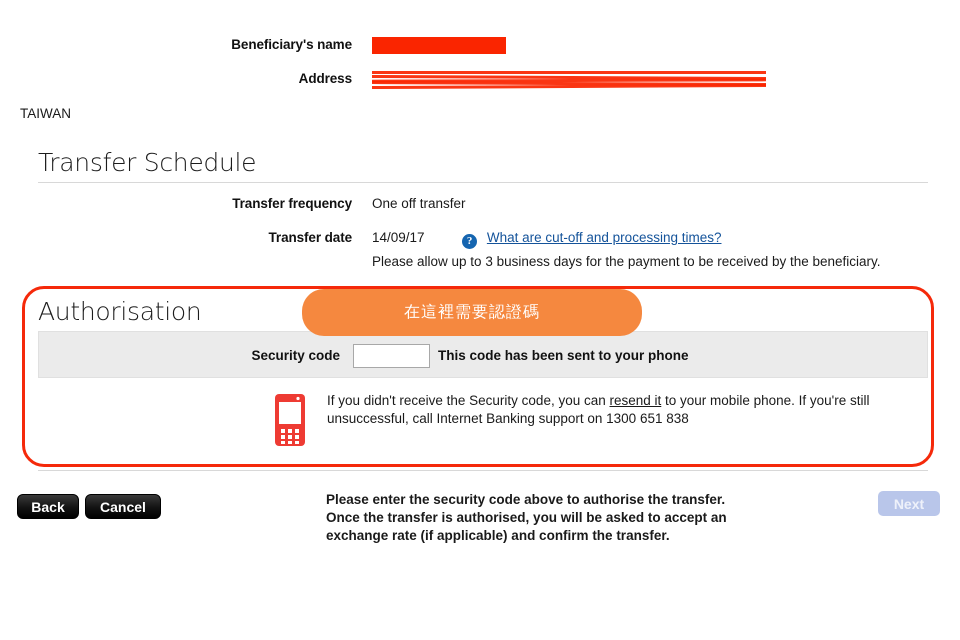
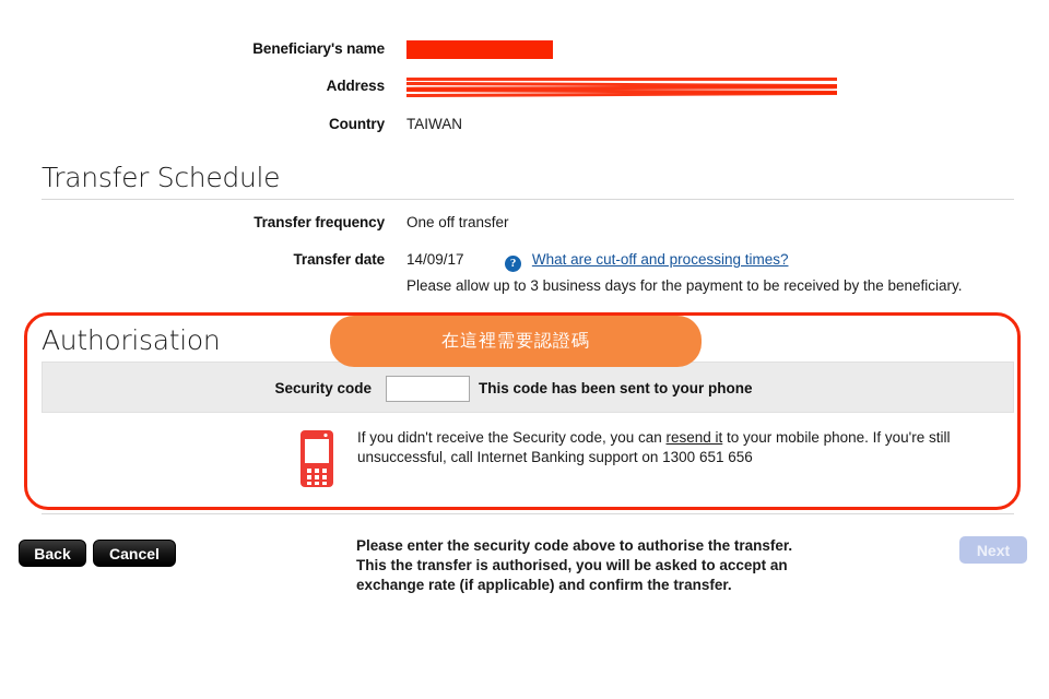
  Beneficiary's name
  Address
+ Country
  TAIWAN
  Transfer Schedule
  Transfer frequency
  One off transfer
  Transfer date
  14/09/17 ? What are cut-off and processing times?
  Please allow up to 3 business days for the payment to be received by the beneficiary.
  Authorisation
  Security code
  This code has been sent to your phone
- If you didn't receive the Security code, you can resend it to your mobile phone. If you're still unsuccessful, call Internet Banking support on 1300 651 838
+ If you didn't receive the Security code, you can resend it to your mobile phone. If you're still unsuccessful, call Internet Banking support on 1300 651 656
  在這裡需要認證碼
  Back
  Cancel
  Please enter the security code above to authorise the transfer.
- Once the transfer is authorised, you will be asked to accept an
+ This the transfer is authorised, you will be asked to accept an
  exchange rate (if applicable) and confirm the transfer.
  Next
